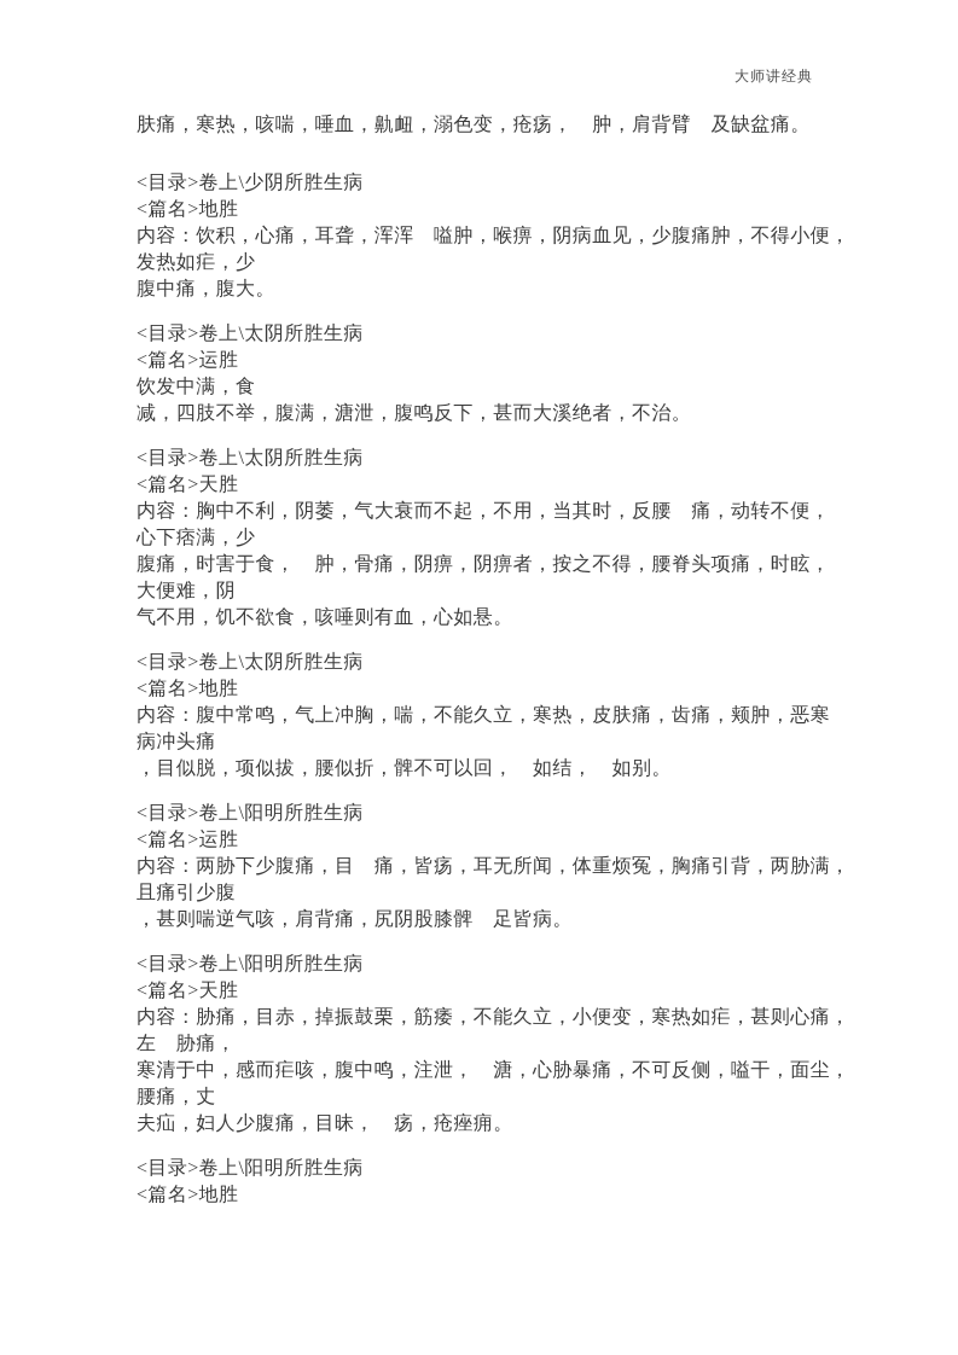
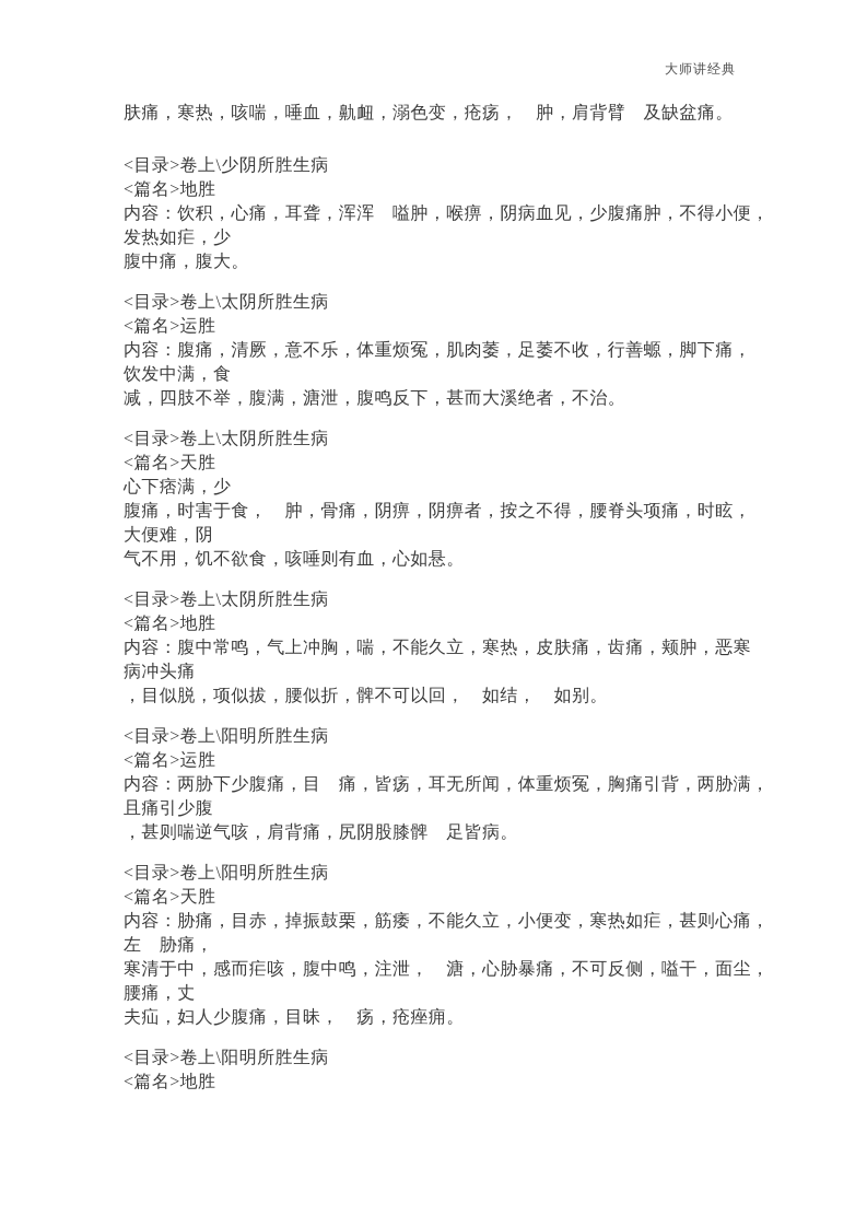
  大师讲经典
  肤痛，寒热，咳喘，唾血，鼽衄，溺色变，疮疡， 肿，肩背臂 及缺盆痛。
  <目录>卷上\少阴所胜生病
  <篇名>地胜
  内容：饮积，心痛，耳聋，浑浑 嗌肿，喉痹，阴病血见，少腹痛肿，不得小便，
  发热如疟，少
  腹中痛，腹大。
  <目录>卷上\太阴所胜生病
  <篇名>运胜
+ 内容：腹痛，清厥，意不乐，体重烦冤，肌肉萎，足萎不收，行善螈，脚下痛，
  饮发中满，食
  减，四肢不举，腹满，溏泄，腹鸣反下，甚而大溪绝者，不治。
  <目录>卷上\太阴所胜生病
  <篇名>天胜
- 内容：胸中不利，阴萎，气大衰而不起，不用，当其时，反腰 痛，动转不便，
  心下痞满，少
  腹痛，时害于食， 肿，骨痛，阴痹，阴痹者，按之不得，腰脊头项痛，时眩，
  大便难，阴
  气不用，饥不欲食，咳唾则有血，心如悬。
  <目录>卷上\太阴所胜生病
  <篇名>地胜
  内容：腹中常鸣，气上冲胸，喘，不能久立，寒热，皮肤痛，齿痛，颊肿，恶寒
  病冲头痛
  ，目似脱，项似拔，腰似折，髀不可以回， 如结， 如别。
  <目录>卷上\阳明所胜生病
  <篇名>运胜
  内容：两胁下少腹痛，目 痛，皆疡，耳无所闻，体重烦冤，胸痛引背，两胁满，
  且痛引少腹
  ，甚则喘逆气咳，肩背痛，尻阴股膝髀 足皆病。
  <目录>卷上\阳明所胜生病
  <篇名>天胜
  内容：胁痛，目赤，掉振鼓栗，筋痿，不能久立，小便变，寒热如疟，甚则心痛，
  左 胁痛，
  寒清于中，感而疟咳，腹中鸣，注泄， 溏，心胁暴痛，不可反侧，嗌干，面尘，
  腰痛，丈
  夫疝，妇人少腹痛，目昧， 疡，疮痤痈。
  <目录>卷上\阳明所胜生病
  <篇名>地胜
